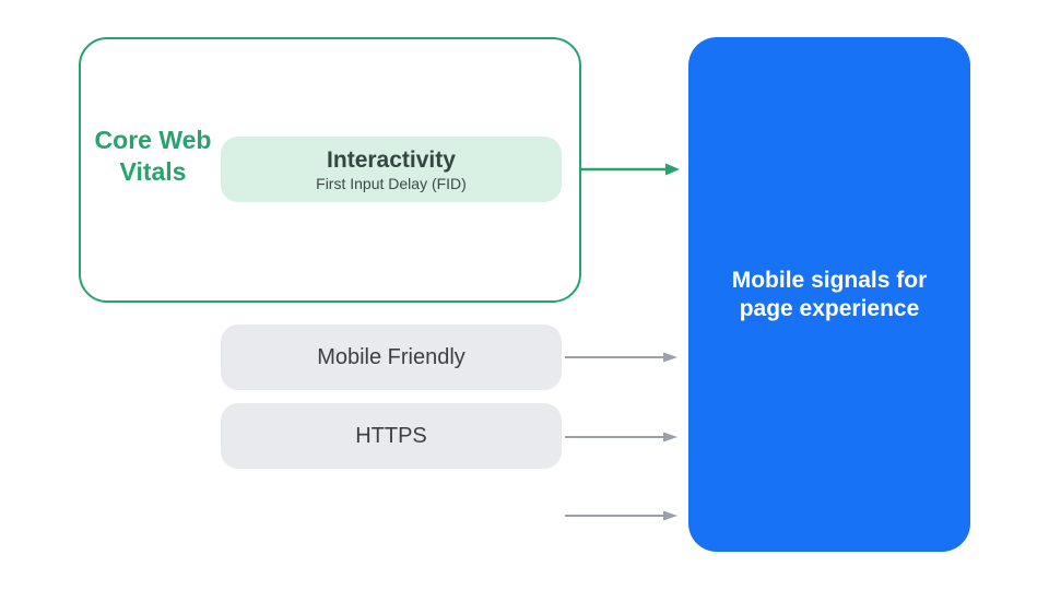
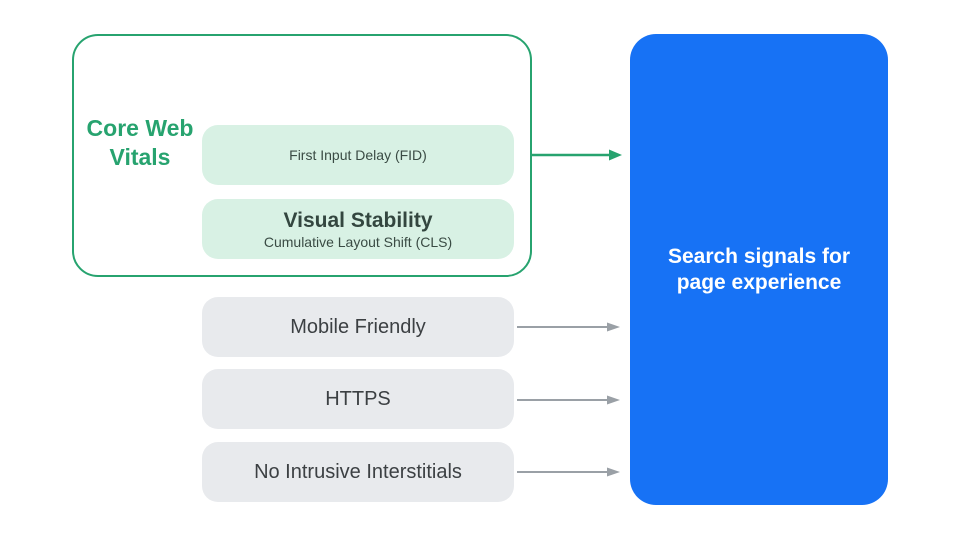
  Core Web Vitals
- Interactivity
  First Input Delay (FID)
+ Visual Stability
+ Cumulative Layout Shift (CLS)
  Mobile Friendly
  HTTPS
+ No Intrusive Interstitials
- Mobile signals for page experience
+ Search signals for page experience
